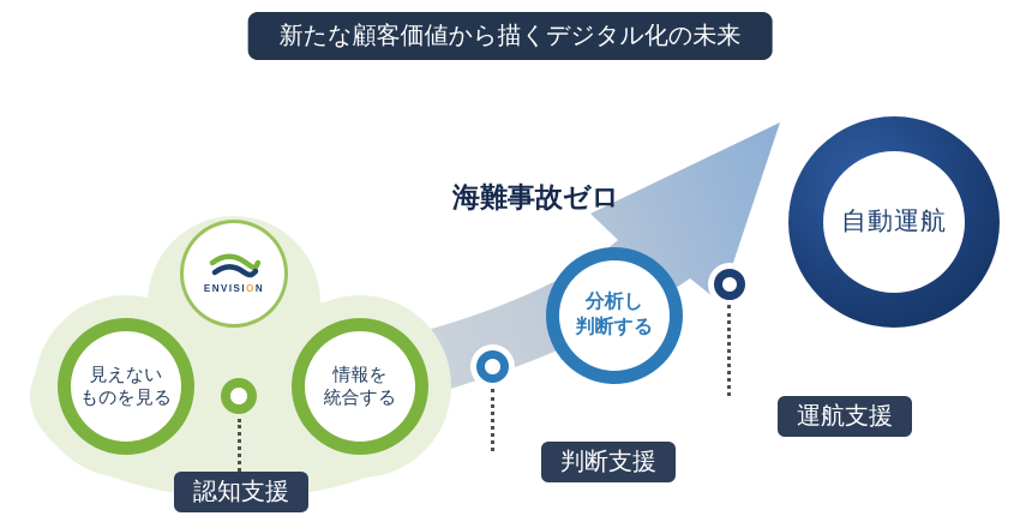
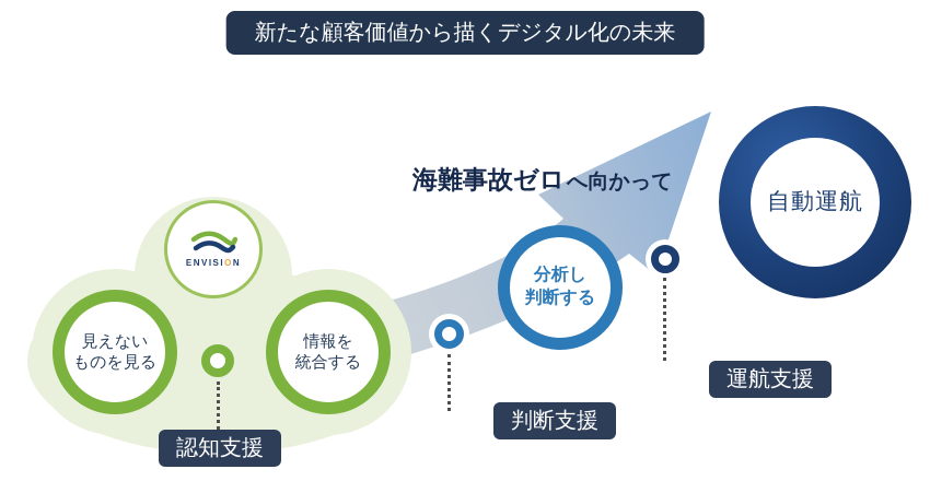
  新たな顧客価値から描くデジタル化の未来
  海難事故ゼロ
+ へ向かって
  ENVISION
  見えない
  ものを見る
  情報を
  統合する
  分析し
  判断する
  自動運航
  認知支援
  判断支援
  運航支援
